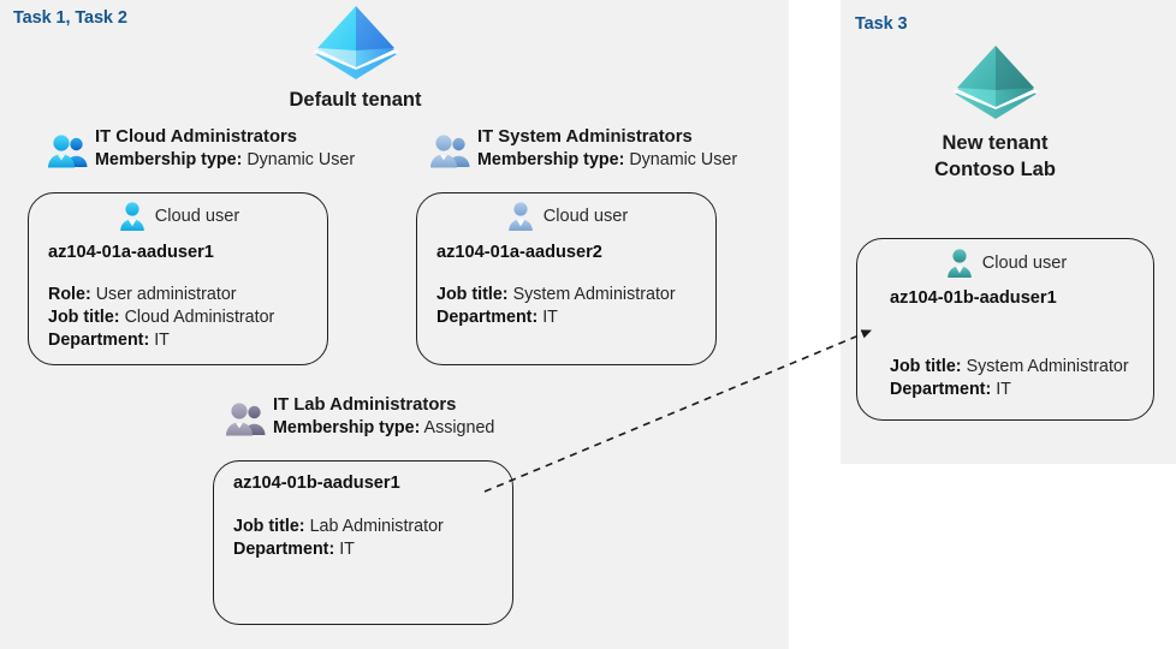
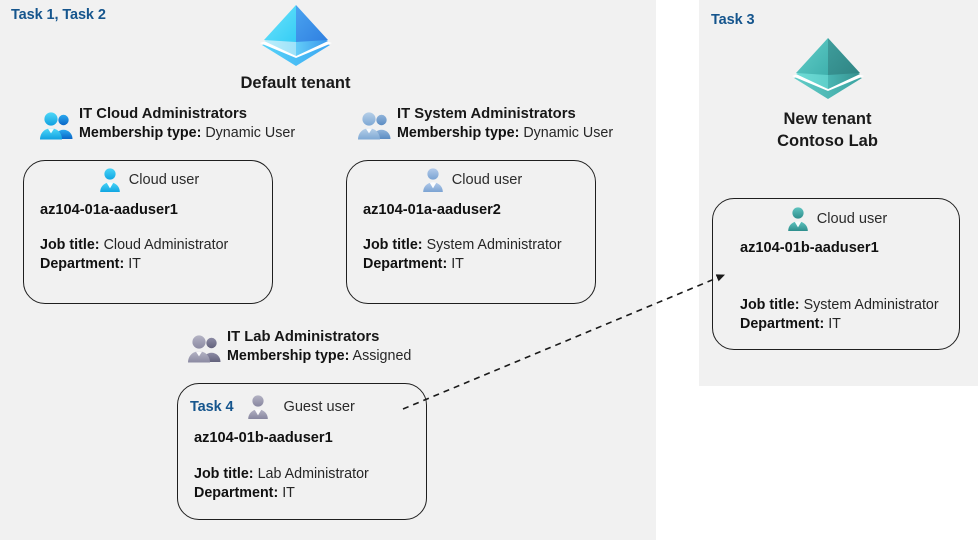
  Task 1, Task 2
  Task 3
  Default tenant
  New tenant
  Contoso Lab
  IT Cloud Administrators
  Membership type: Dynamic User
  IT System Administrators
  Membership type: Dynamic User
  IT Lab Administrators
  Membership type: Assigned
  Cloud user
  az104-01a-aaduser1
- Role: User administrator
  Job title: Cloud Administrator
  Department: IT
  Cloud user
  az104-01a-aaduser2
  Job title: System Administrator
  Department: IT
+ Task 4
+ Guest user
  az104-01b-aaduser1
  Job title: Lab Administrator
  Department: IT
  Cloud user
  az104-01b-aaduser1
  Job title: System Administrator
  Department: IT
